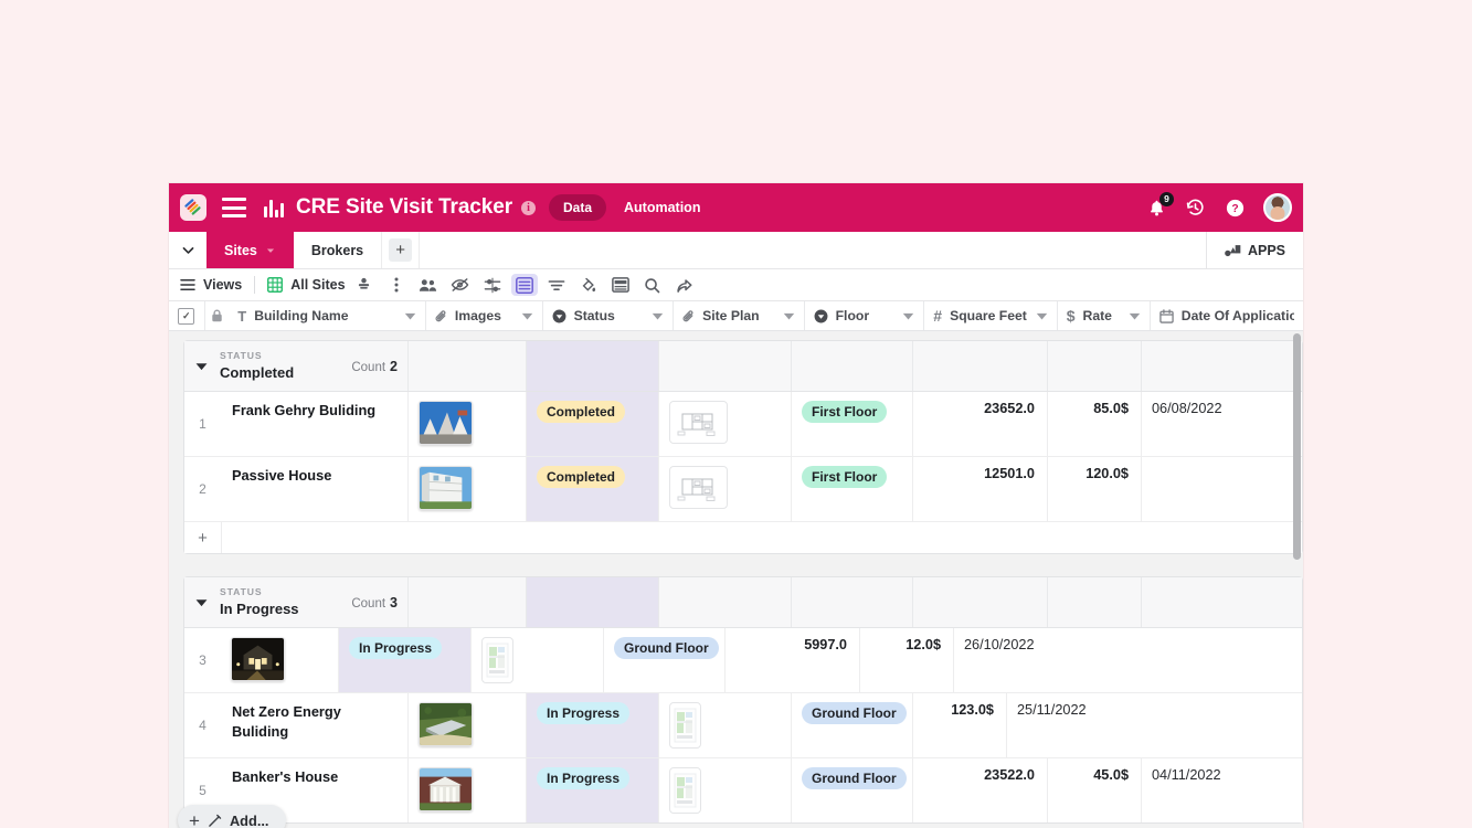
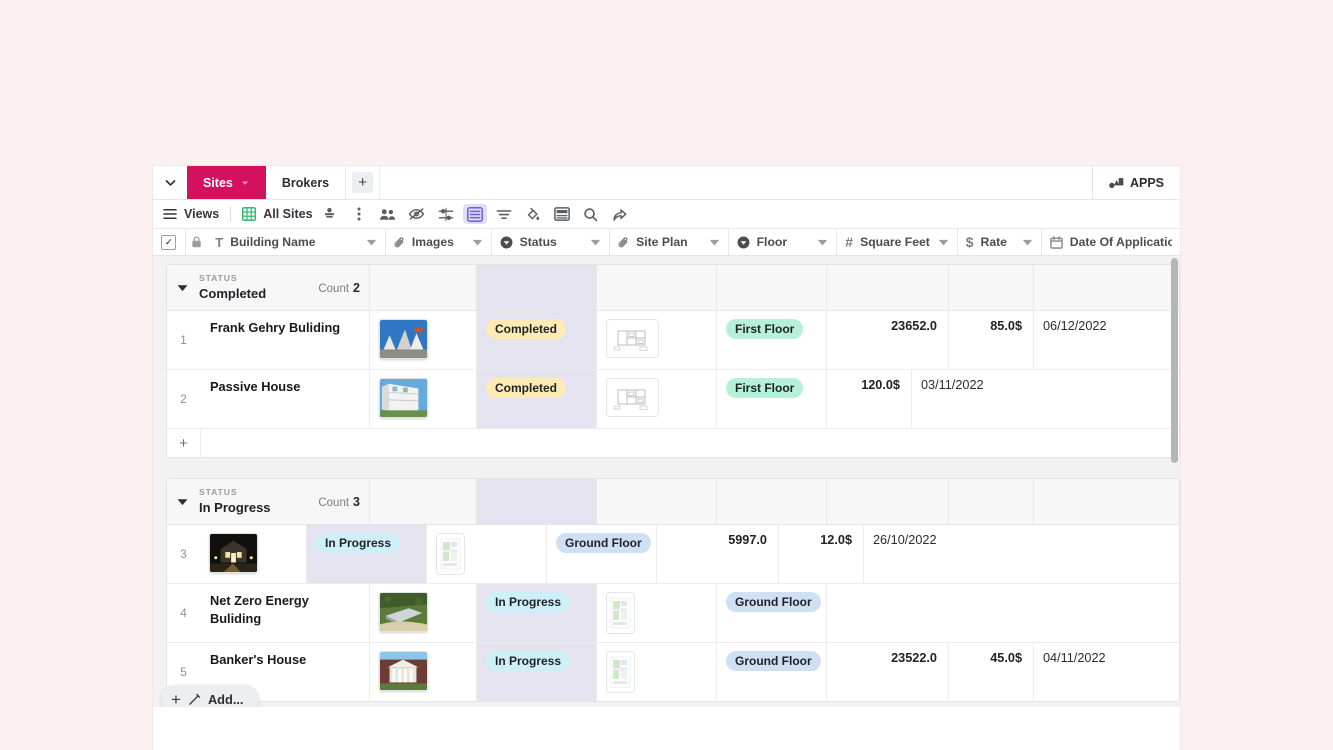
- CRE Site Visit Tracker
- i
- Data
- Automation
- 9
- ?
  Sites
  Brokers
  +
  APPS
  Views
  All Sites
  ✓
  T
  Building Name
  Images
  Status
  Site Plan
  Floor
  #
  Square Feet
  $
  Rate
  Date Of Applicatio
  STATUS
  Completed
  Count 2
  1
  Frank Gehry Buliding
  Completed
  First Floor
  23652.0
  85.0$
- 06/08/2022
+ 06/12/2022
  2
  Passive House
  Completed
  First Floor
- 12501.0
  120.0$
+ 03/11/2022
  +
  STATUS
  In Progress
  Count 3
  3
  In Progress
  Ground Floor
  5997.0
  12.0$
  26/10/2022
  4
  Net Zero Energy Buliding
  In Progress
  Ground Floor
- 123.0$
- 25/11/2022
  5
  Banker's House
  In Progress
  Ground Floor
  23522.0
  45.0$
  04/11/2022
  +
  Add...
